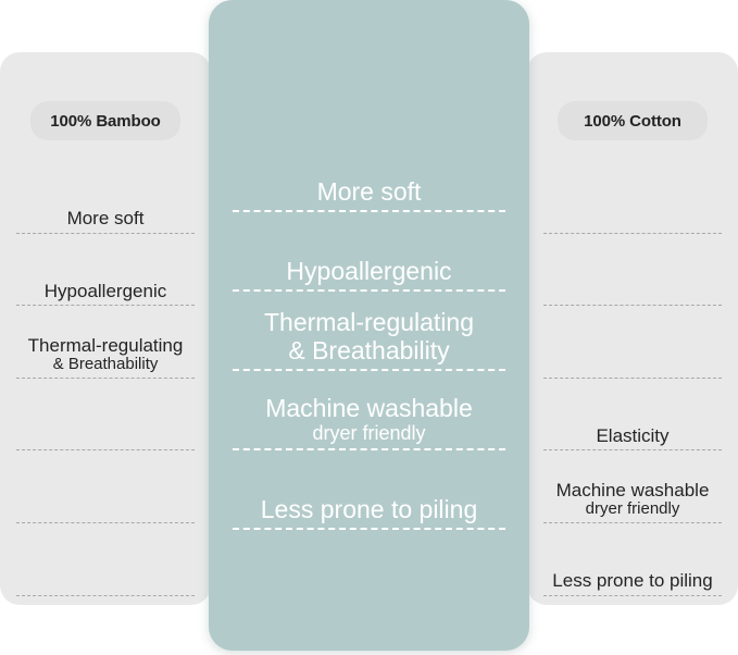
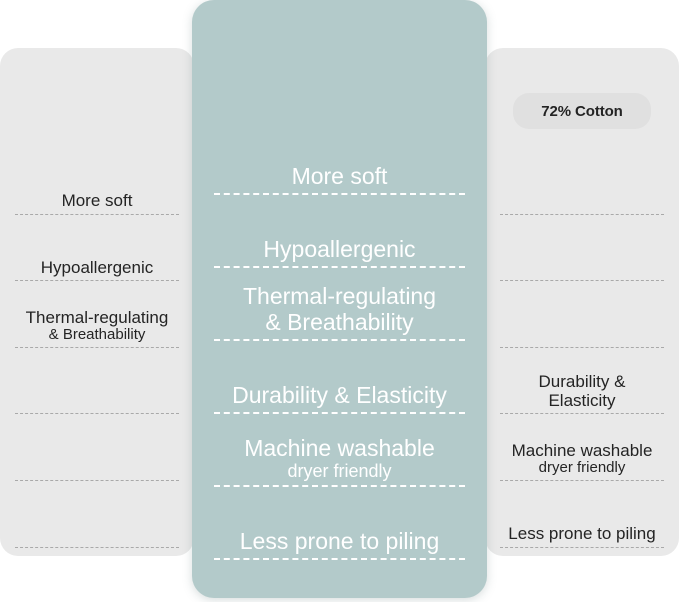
- 100% Bamboo
  More soft
  Hypoallergenic
  Thermal-regulating
  & Breathability
- 100% Cotton
+ 72% Cotton
+ Durability &
  Elasticity
  Machine washable
  dryer friendly
  Less prone to piling
  More soft
  Hypoallergenic
  Thermal-regulating
  & Breathability
+ Durability & Elasticity
  Machine washable
  dryer friendly
  Less prone to piling
